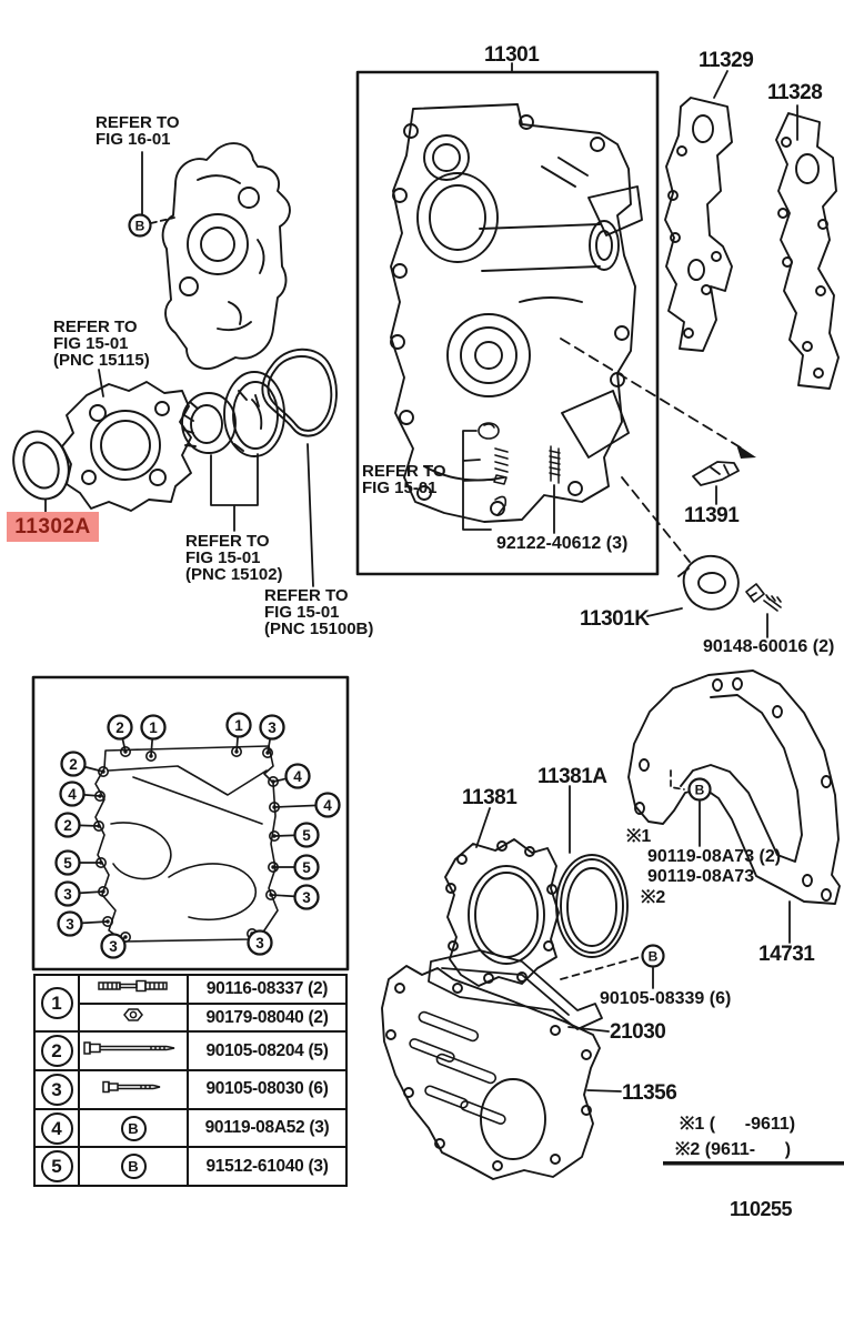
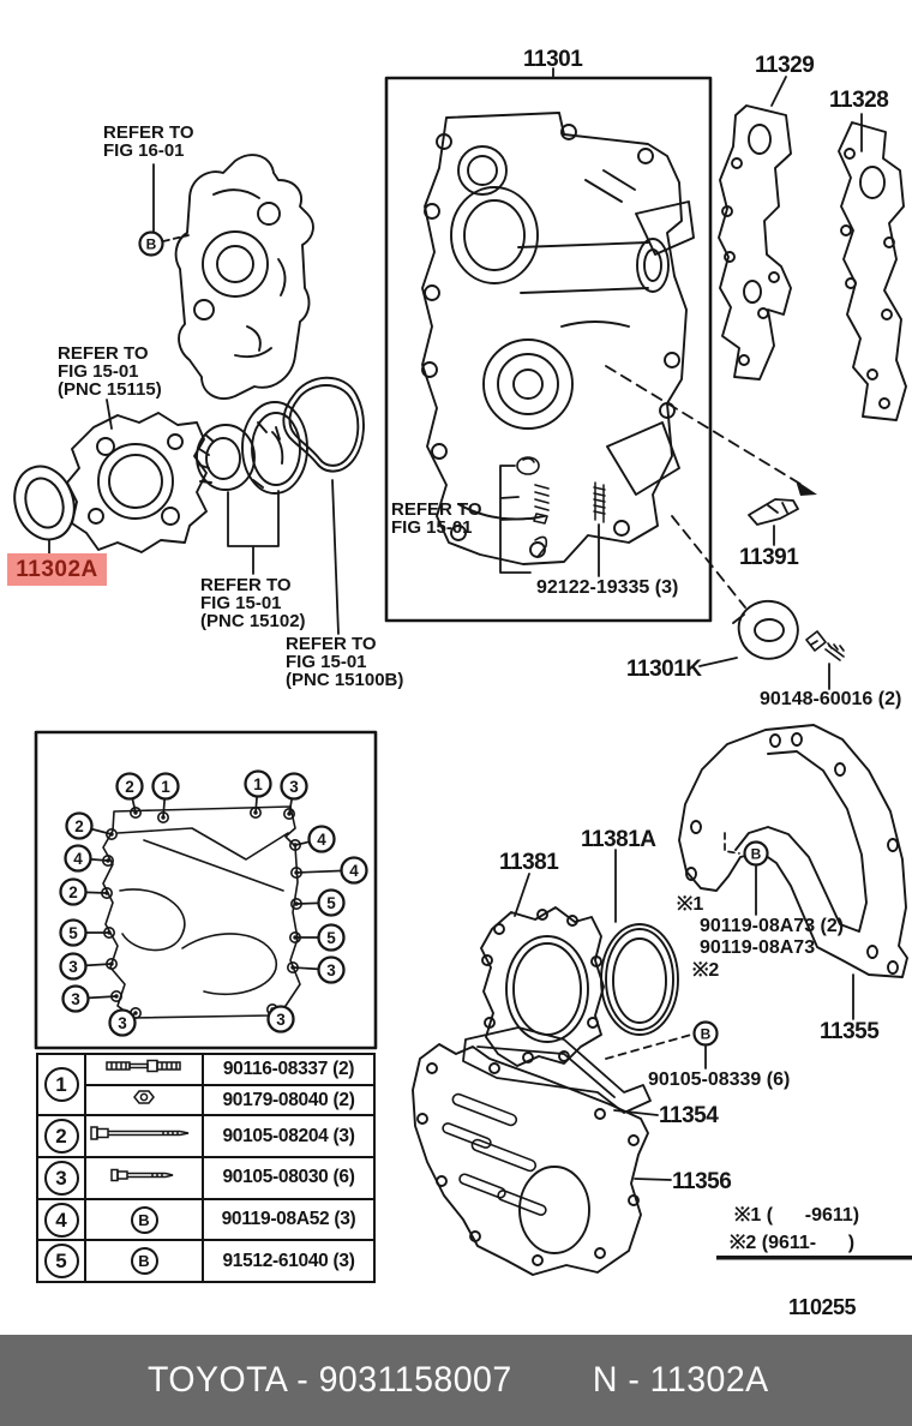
  2
  1
  1
  3
  2
  4
  2
  5
  3
  3
  4
  4
  5
  5
  3
  3
  3
  B
  B
  B
  REFER TO
  FIG 16-01
  11301
  11329
  11328
  REFER TO
  FIG 15-01
  (PNC 15115)
  REFER TO
  FIG 15-01
- 92122-40612 (3)
+ 92122-19335 (3)
  REFER TO
  FIG 15-01
  (PNC 15102)
  REFER TO
  FIG 15-01
  (PNC 15100B)
  11391
  11301K
  90148-60016 (2)
  11381
  11381A
  ※1
  90119-08A73 (2)
  90119-08A73
  ※2
- 14731
+ 11355
  90105-08339 (6)
- 21030
+ 11354
  11356
  ※1 ( -9611)
  ※2 (9611- )
  110255
  11302A
  1		90116-08337 (2)
  	90179-08040 (2)
- 2		90105-08204 (5)
+ 2		90105-08204 (3)
  3		90105-08030 (6)
  4	B	90119-08A52 (3)
  5	B	91512-61040 (3)
+ TOYOTA - 9031158007
+ N - 11302A
